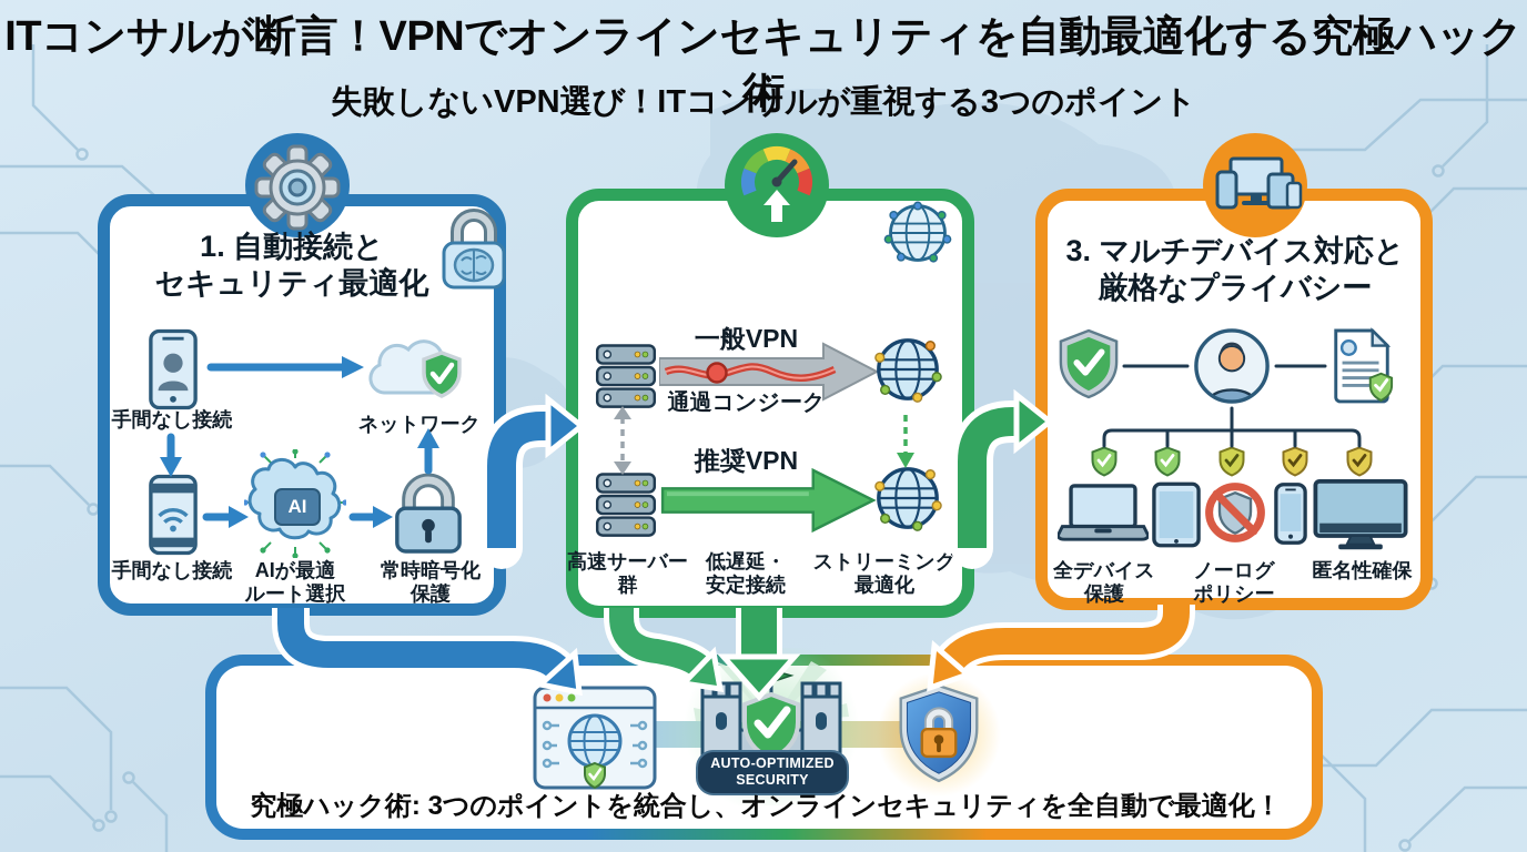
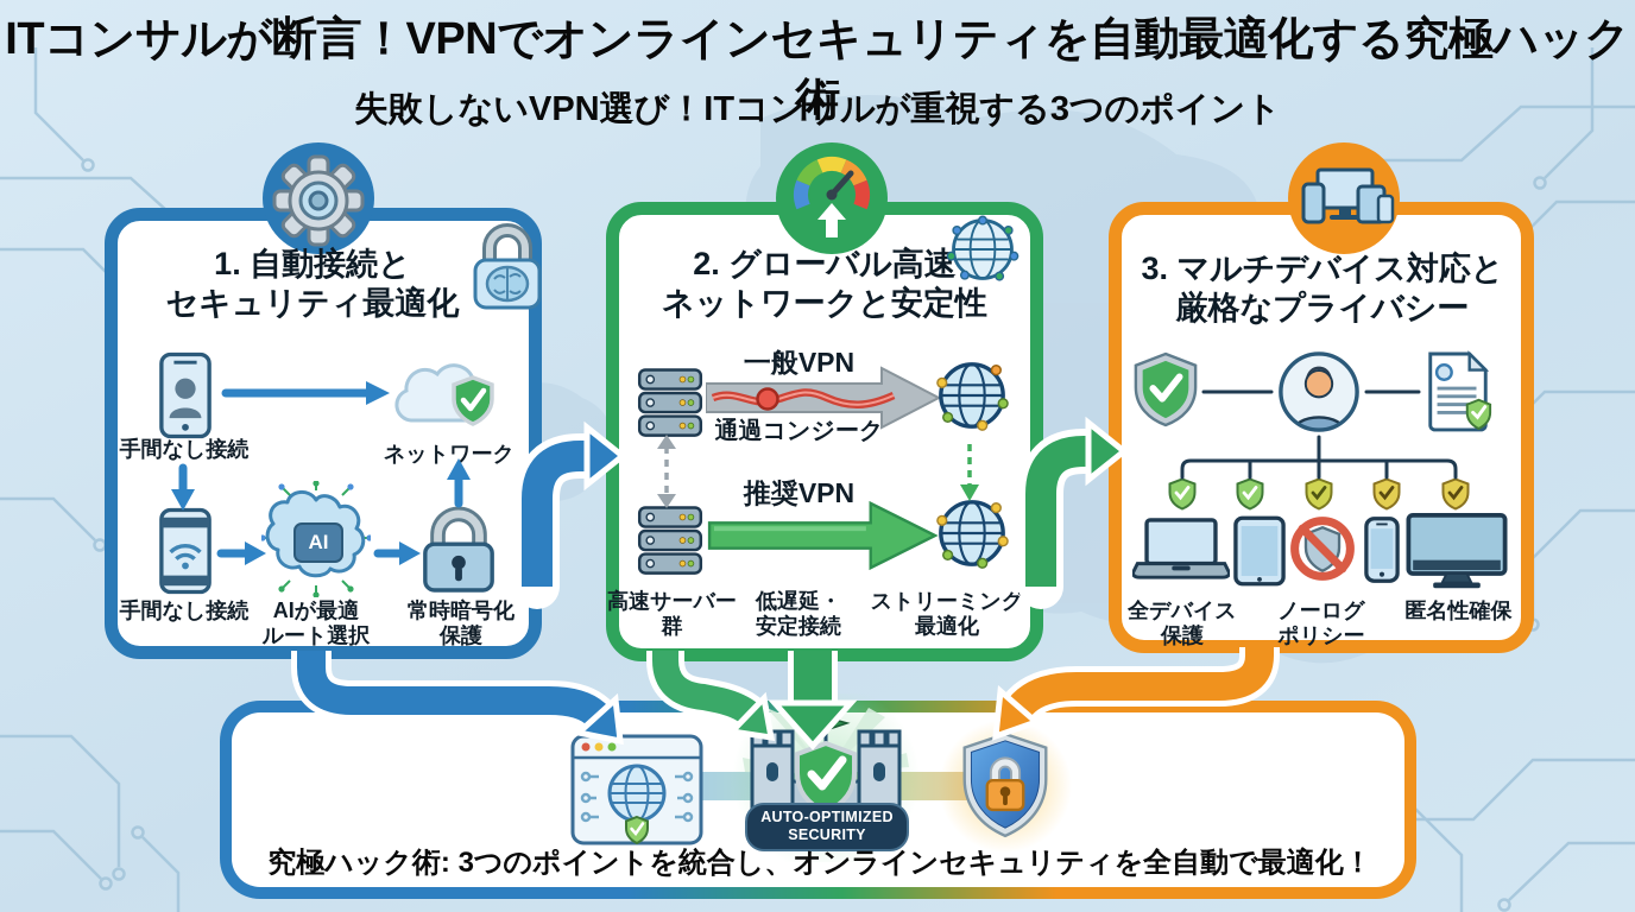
  ITコンサルが断言！VPNでオンラインセキュリティを自動最適化する究極ハック術
  失敗しないVPN選び！ITコンサルが重視する3つのポイント
  1. 自動接続と
  セキュリティ最適化
  AI
  手間なし接続
  ネットワーク
  手間なし接続
  AIが最適
  ルート選択
  常時暗号化
  保護
+ 2. グローバル高速
+ ネットワークと安定性
  一般VPN
  通過コンジーク
  推奨VPN
  高速サーバー群
  低遅延・
  安定接続
  ストリーミング
  最適化
  3. マルチデバイス対応と
  厳格なプライバシー
  全デバイス
  保護
  ノーログ
  ポリシー
  匿名性確保
  AUTO-OPTIMIZED
  SECURITY
  究極ハック術: 3つのポイントを統合し、オンラインセキュリティを全自動で最適化！
